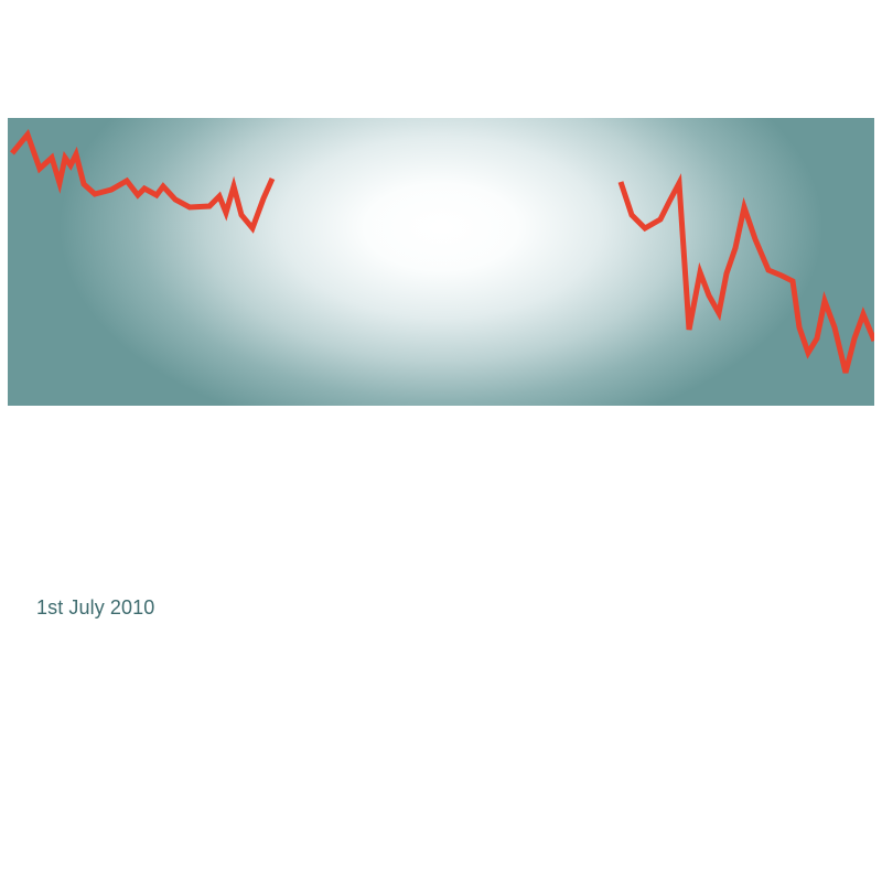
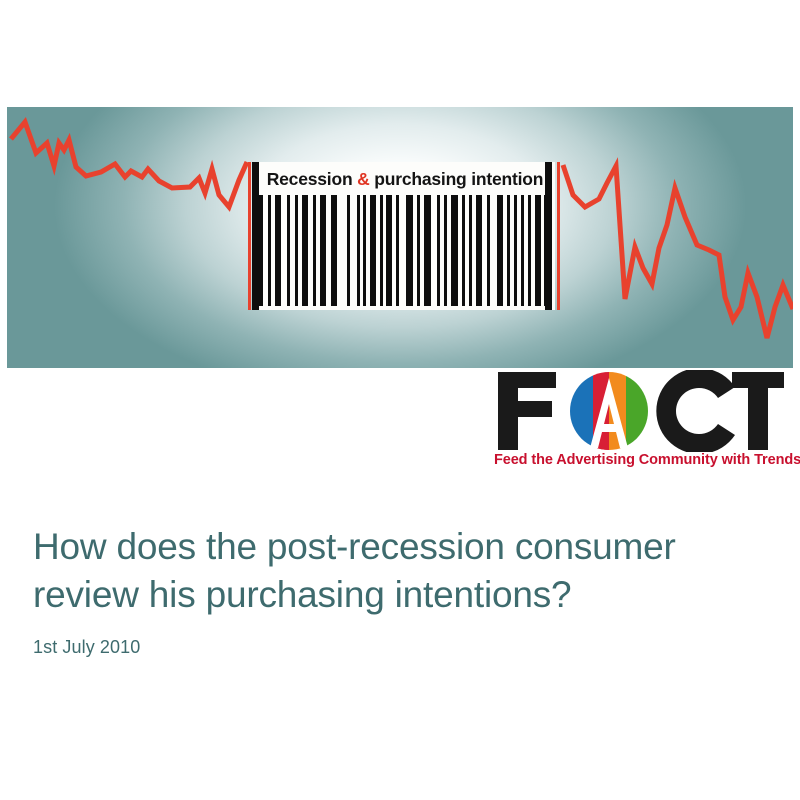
+ Recession & purchasing intention
+ Feed the Advertising Community with Trends
+ How does the post-recession consumer
+ review his purchasing intentions?
  1st July 2010
